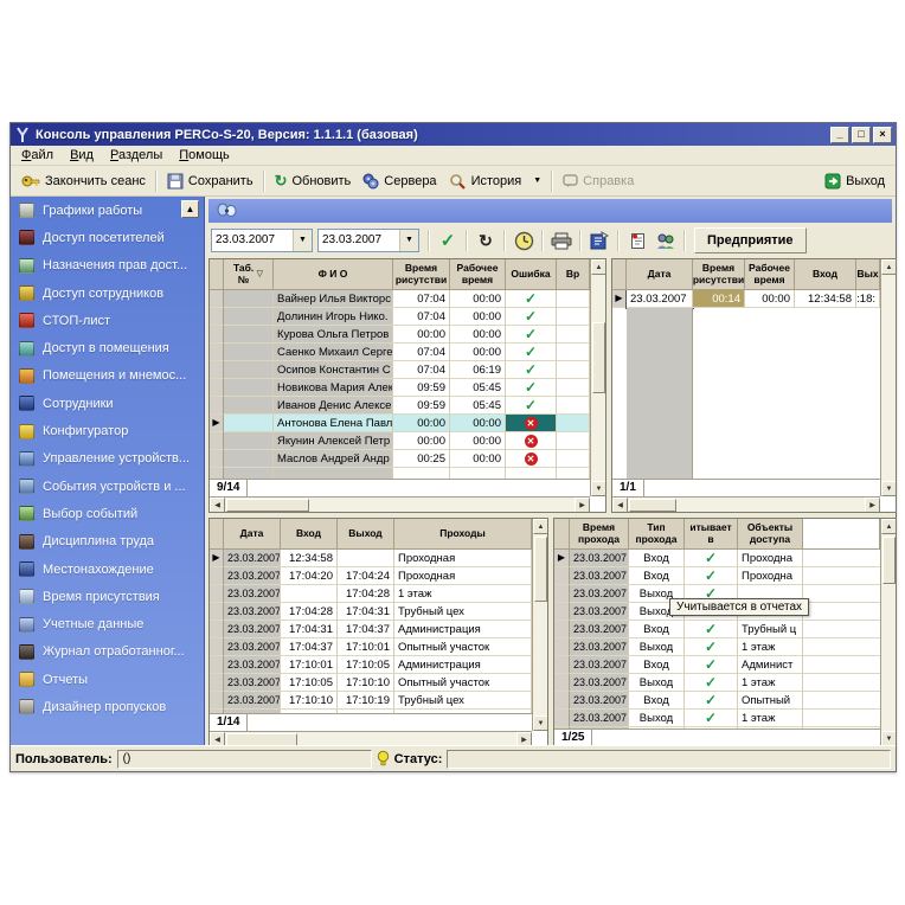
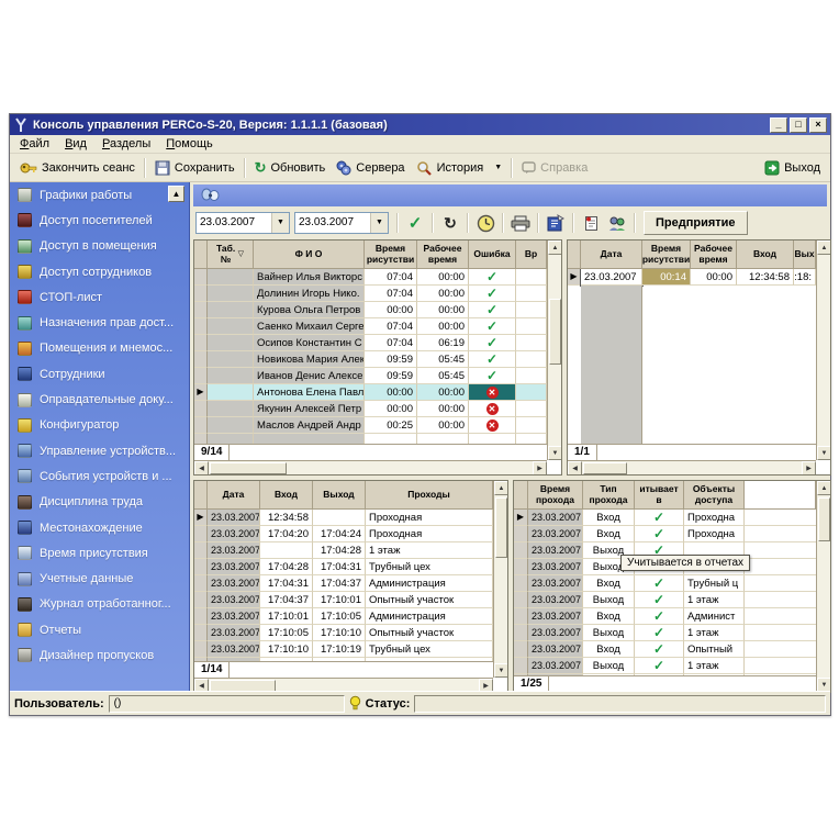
  Консоль управления PERCo-S-20, Версия: 1.1.1.1 (базовая)
  _
  □
  ×
  Файл
  Вид
  Разделы
  Помощь
  Закончить сеанс
  Сохранить
  ↻
  Обновить
  Сервера
  История
  Справка
  Выход
  Графики работы
  Доступ посетителей
- Назначения прав дост...
+ Доступ в помещения
  Доступ сотрудников
  СТОП-лист
- Доступ в помещения
+ Назначения прав дост...
  Помещения и мнемос...
  Сотрудники
+ Оправдательные доку...
  Конфигуратор
  Управление устройств...
  События устройств и ...
- Выбор событий
  Дисциплина труда
  Местонахождение
  Время присутствия
  Учетные данные
  Журнал отработанног...
  Отчеты
  Дизайнер пропусков
  ▲
  23.03.2007
  23.03.2007
  ✓
  ↻
  Предприятие
  Таб.
  №
  Ф И О
  Время
  рисутстви
  Рабочее
  время
  Ошибка
  Вр
  Вайнер Илья Викторс
  07:04
  00:00
  ✓
  Долинин Игорь Нико.
  07:04
  00:00
  ✓
  Курова Ольга Петров
  00:00
  00:00
  ✓
  Саенко Михаил Серге
  07:04
  00:00
  ✓
  Осипов Константин С
  07:04
  06:19
  ✓
  Новикова Мария Алек
  09:59
  05:45
  ✓
  Иванов Денис Алексе
  09:59
  05:45
  ✓
  ▶
  Антонова Елена Павл
  00:00
  00:00
  ✕
  Якунин Алексей Петр
  00:00
  00:00
  ✕
  Маслов Андрей Андр
  00:25
  00:00
  ✕
  9/14
  Дата
  Время
  рисутстви
  Рабочее
  время
  Вход
  Вых
  ▶
  23.03.2007
  00:14
  00:00
  12:34:58
  1/1
  Дата
  Вход
  Выход
  Проходы
  ▶
  23.03.2007
  12:34:58
  Проходная
  23.03.2007
  17:04:20
  17:04:24
  Проходная
  23.03.2007
  17:04:28
  1 этаж
  23.03.2007
  17:04:28
  17:04:31
  Трубный цех
  23.03.2007
  17:04:31
  17:04:37
  Администрация
  23.03.2007
  17:04:37
  17:10:01
  Опытный участок
  23.03.2007
  17:10:01
  17:10:05
  Администрация
  23.03.2007
  17:10:05
  17:10:10
  Опытный участок
  23.03.2007
  17:10:10
  17:10:19
  Трубный цех
  1/14
  Время
  прохода
  Тип
  прохода
  итывает
  в
  Объекты
  доступа
  ▶
  23.03.2007
  Вход
  ✓
  Проходна
  23.03.2007
  Вход
  ✓
  Проходна
  23.03.2007
  Выход
  ✓
  23.03.2007
  Выхо
  23.03.2007
  Вход
  ✓
  Трубный ц
  23.03.2007
  Выход
  ✓
  1 этаж
  23.03.2007
  Вход
  ✓
  Админист
  23.03.2007
  Выход
  ✓
  1 этаж
  23.03.2007
  Вход
  ✓
  Опытный
  23.03.2007
  Выход
  ✓
  1 этаж
  Учитывается в отчетах
  1/25
  Пользователь:
  ()
  Статус:
